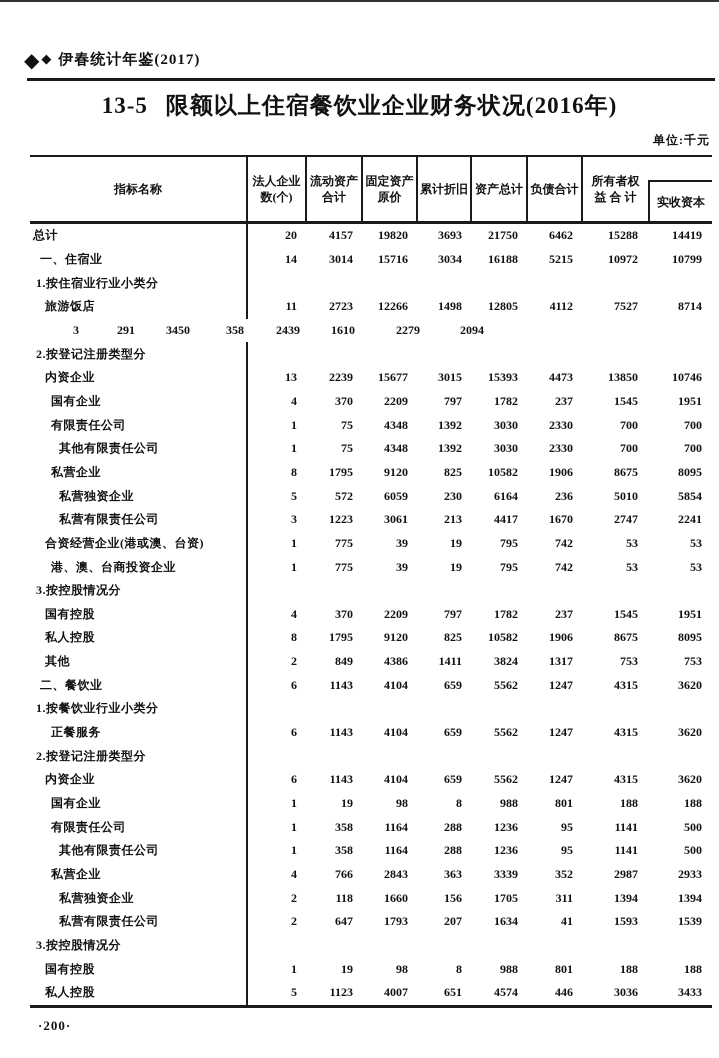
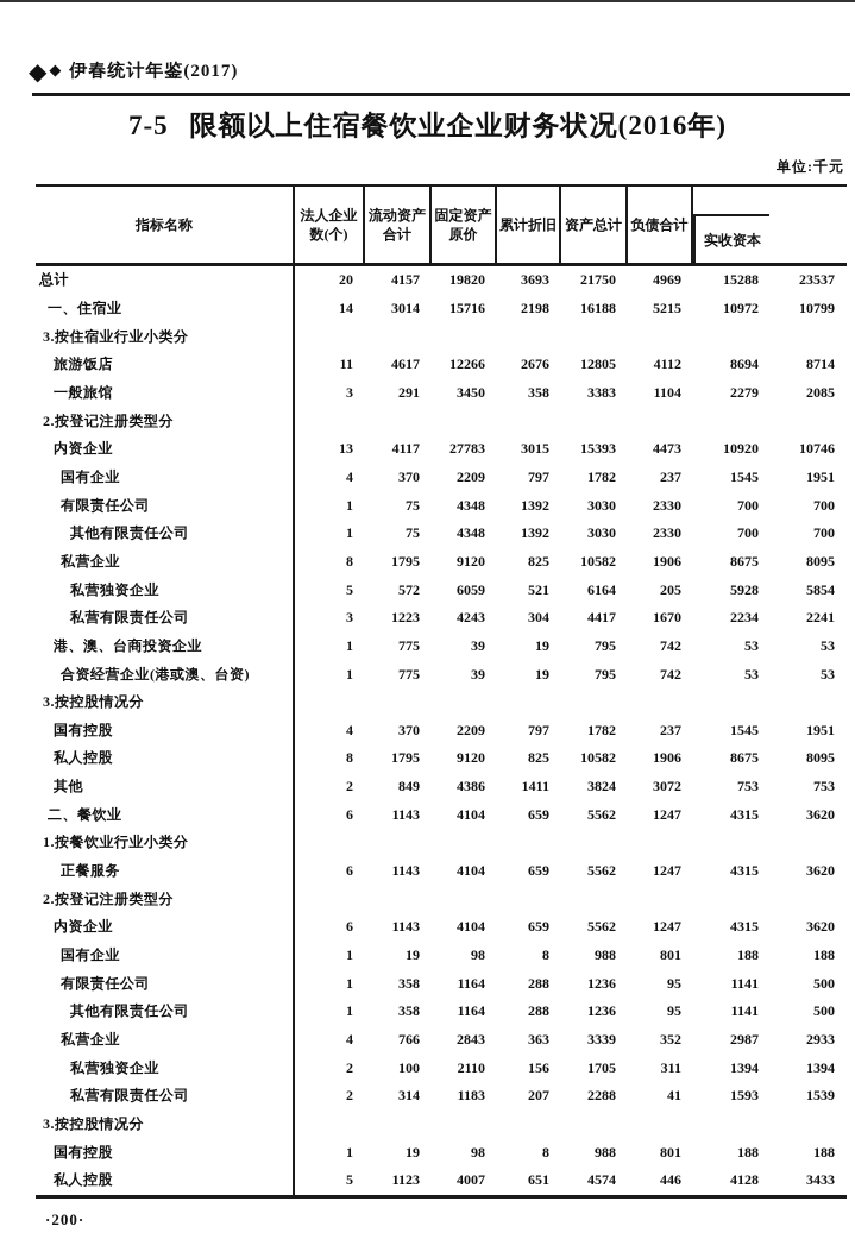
  ◆
  ◆
  伊春统计年鉴(2017)
- 13-5 限额以上住宿餐饮业企业财务状况(2016年)
+ 7-5 限额以上住宿餐饮业企业财务状况(2016年)
  单位:千元
  指标名称
  法人企业
  数(个)
  流动资产
  合计
  固定资产
  原价
  累计折旧
  资产总计
  负债合计
- 所有者权
- 益 合 计
  实收资本
  总计
  20
  4157
  19820
  3693
  21750
- 6462
+ 4969
  15288
- 14419
+ 23537
  一、住宿业
  14
  3014
  15716
- 3034
+ 2198
  16188
  5215
  10972
  10799
- 1.按住宿业行业小类分
+ 3.按住宿业行业小类分
  旅游饭店
  11
- 2723
+ 4617
  12266
- 1498
+ 2676
  12805
  4112
- 7527
+ 8694
  8714
+ 一般旅馆
  3
  291
  3450
  358
- 2439
+ 3383
- 1610
+ 1104
  2279
- 2094
+ 2085
  2.按登记注册类型分
  内资企业
  13
- 2239
+ 4117
- 15677
+ 27783
  3015
  15393
  4473
- 13850
+ 10920
  10746
  国有企业
  4
  370
  2209
  797
  1782
  237
  1545
  1951
  有限责任公司
  1
  75
  4348
  1392
  3030
  2330
  700
  700
  其他有限责任公司
  1
  75
  4348
  1392
  3030
  2330
  700
  700
  私营企业
  8
  1795
  9120
  825
  10582
  1906
  8675
  8095
  私营独资企业
  5
  572
  6059
- 230
+ 521
  6164
- 236
+ 205
- 5010
+ 5928
  5854
  私营有限责任公司
  3
  1223
- 3061
+ 4243
- 213
+ 304
  4417
  1670
- 2747
+ 2234
  2241
- 合资经营企业(港或澳、台资)
+ 港、澳、台商投资企业
  1
  775
  39
  19
  795
  742
  53
  53
- 港、澳、台商投资企业
+ 合资经营企业(港或澳、台资)
  1
  775
  39
  19
  795
  742
  53
  53
  3.按控股情况分
  国有控股
  4
  370
  2209
  797
  1782
  237
  1545
  1951
  私人控股
  8
  1795
  9120
  825
  10582
  1906
  8675
  8095
  其他
  2
  849
  4386
  1411
  3824
- 1317
+ 3072
  753
  753
  二、餐饮业
  6
  1143
  4104
  659
  5562
  1247
  4315
  3620
  1.按餐饮业行业小类分
  正餐服务
  6
  1143
  4104
  659
  5562
  1247
  4315
  3620
  2.按登记注册类型分
  内资企业
  6
  1143
  4104
  659
  5562
  1247
  4315
  3620
  国有企业
  1
  19
  98
  8
  988
  801
  188
  188
  有限责任公司
  1
  358
  1164
  288
  1236
  95
  1141
  500
  其他有限责任公司
  1
  358
  1164
  288
  1236
  95
  1141
  500
  私营企业
  4
  766
  2843
  363
  3339
  352
  2987
  2933
  私营独资企业
  2
- 118
+ 100
- 1660
+ 2110
  156
  1705
  311
  1394
  1394
  私营有限责任公司
  2
- 647
+ 314
- 1793
+ 1183
  207
- 1634
+ 2288
  41
  1593
  1539
  3.按控股情况分
  国有控股
  1
  19
  98
  8
  988
  801
  188
  188
  私人控股
  5
  1123
  4007
  651
  4574
  446
- 3036
+ 4128
  3433
  ·200·
